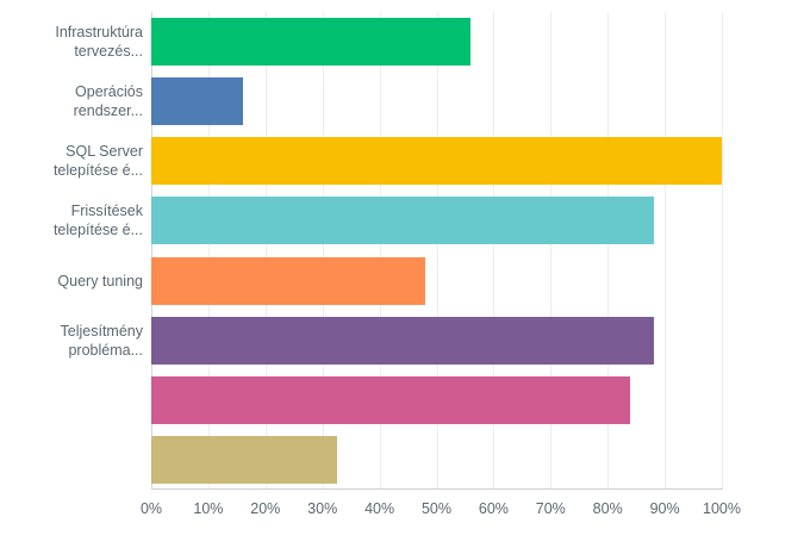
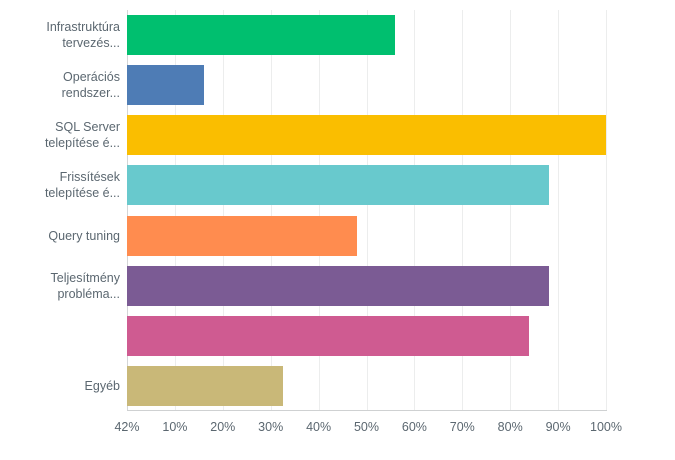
  Infrastruktúra
  tervezés...
  Operációs
  rendszer...
  SQL Server
  telepítése é...
  Frissítések
  telepítése é...
  Query tuning
  Teljesítmény
  probléma...
+ Egyéb
- 0%
+ 42%
  10%
  20%
  30%
  40%
  50%
  60%
  70%
  80%
  90%
  100%
